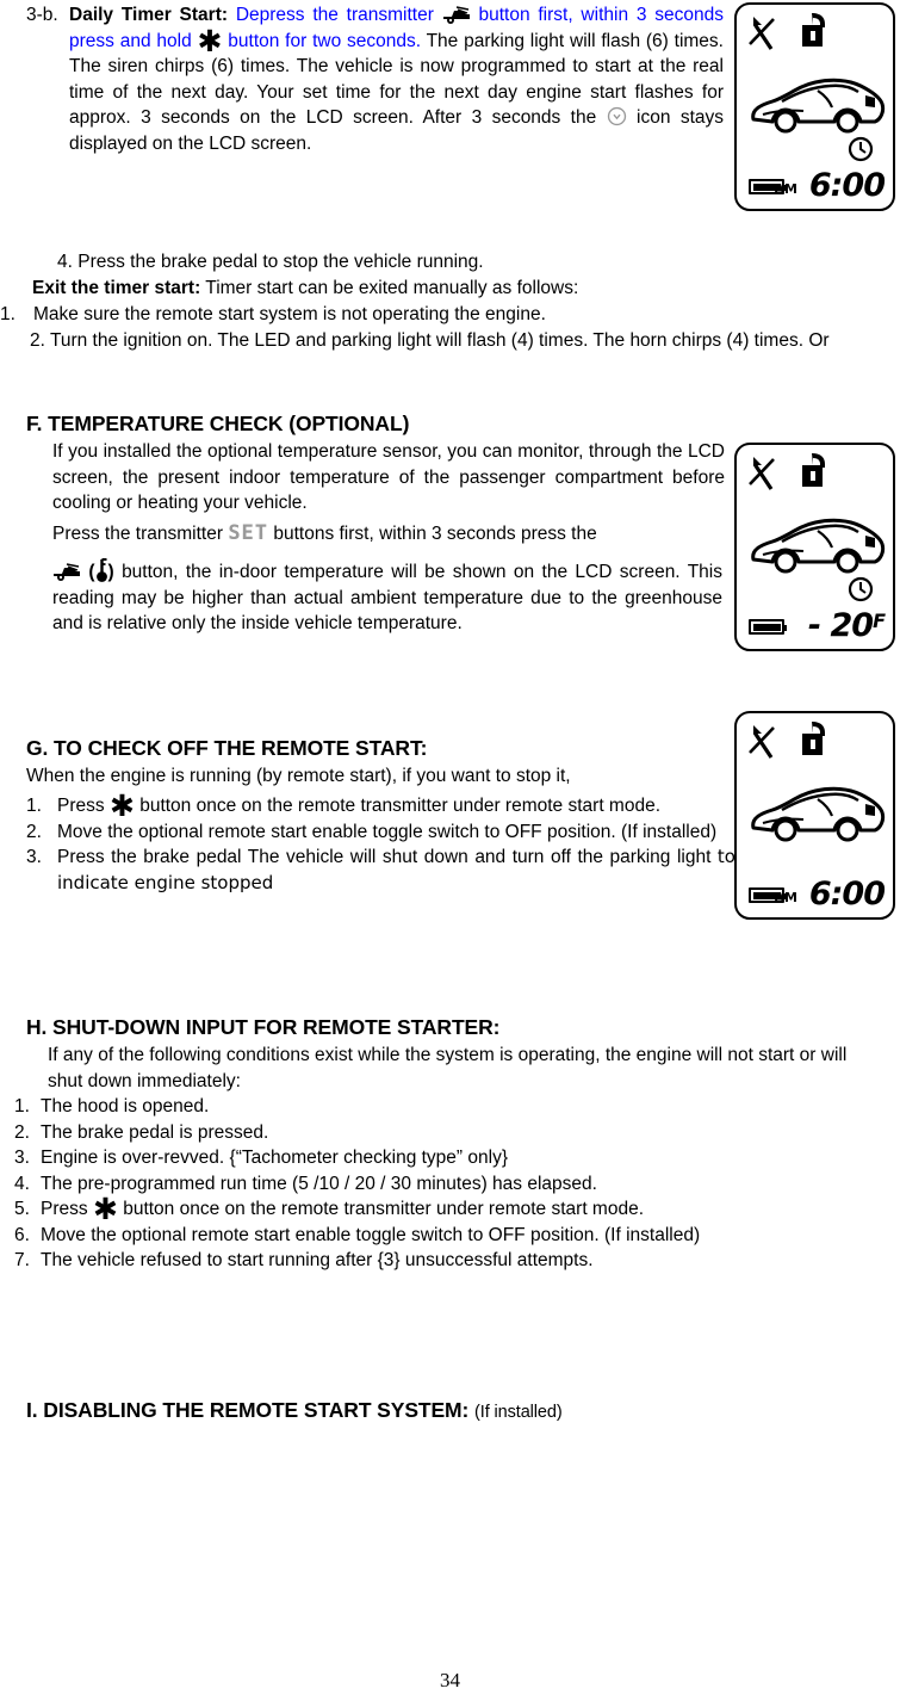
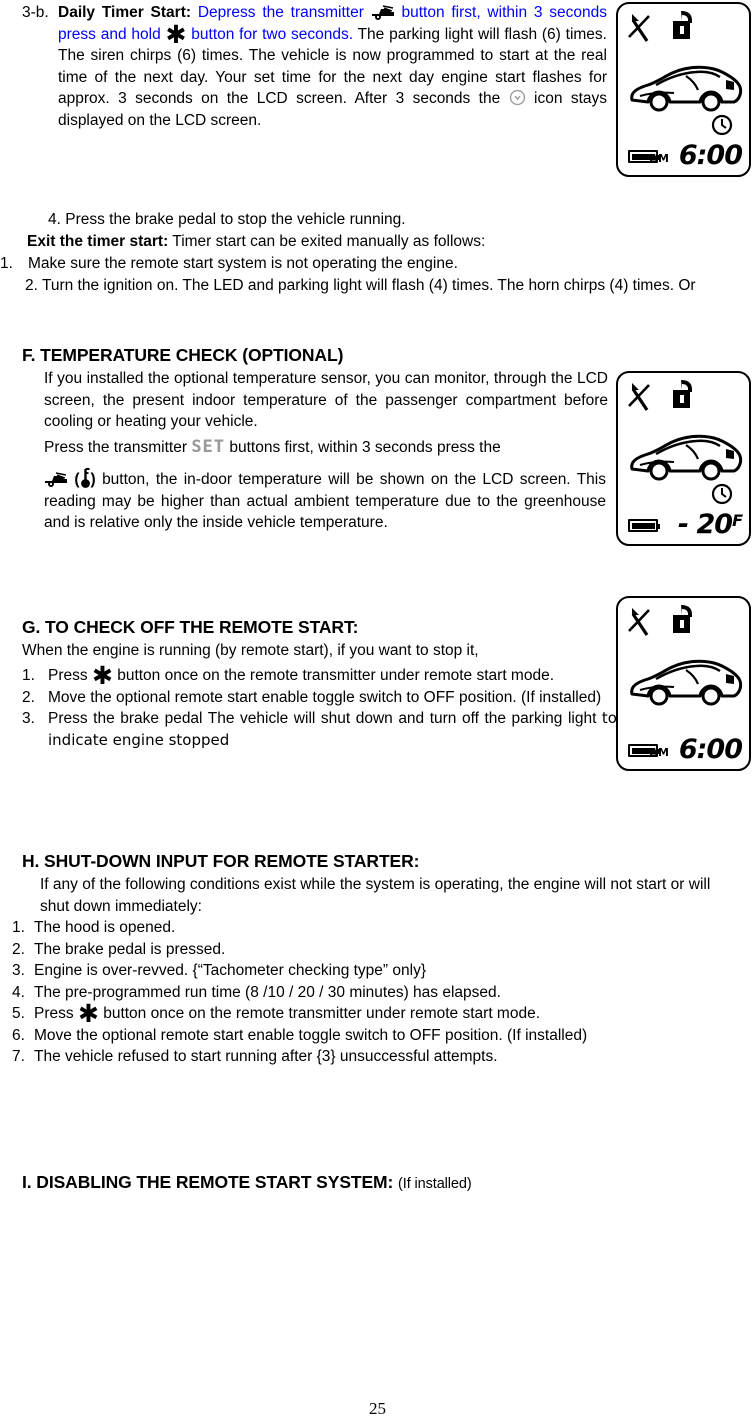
  AM
  6:00
  - 20F
  AM
  6:00
  3-b.
  Daily Timer Start: Depress the transmitter button first, within 3 seconds press and hold ✱ button for two seconds. The parking light will flash (6) times. The siren chirps (6) times. The vehicle is now programmed to start at the real time of the next day. Your set time for the next day engine start flashes for approx. 3 seconds on the LCD screen. After 3 seconds the icon stays displayed on the LCD screen.
  4. Press the brake pedal to stop the vehicle running.
  Exit the timer start: Timer start can be exited manually as follows:
  1.
  Make sure the remote start system is not operating the engine.
  2. Turn the ignition on. The LED and parking light will flash (4) times. The horn chirps (4) times. Or
  F. TEMPERATURE CHECK (OPTIONAL)
  If you installed the optional temperature sensor, you can monitor, through the LCD screen, the present indoor temperature of the passenger compartment before cooling or heating your vehicle.
  Press the transmitter SET buttons first, within 3 seconds press the
  ( ) button, the in-door temperature will be shown on the LCD screen. This reading may be higher than actual ambient temperature due to the greenhouse and is relative only the inside vehicle temperature.
  G. TO CHECK OFF THE REMOTE START:
  When the engine is running (by remote start), if you want to stop it,
  1.
  Press ✱ button once on the remote transmitter under remote start mode.
  2.
  Move the optional remote start enable toggle switch to OFF position. (If installed)
  3.
  Press the brake pedal The vehicle will shut down and turn off the parking light to indicate engine stopped
  H. SHUT-DOWN INPUT FOR REMOTE STARTER:
  If any of the following conditions exist while the system is operating, the engine will not start or will shut down immediately:
  1.
  The hood is opened.
  2.
  The brake pedal is pressed.
  3.
  Engine is over-revved. {“Tachometer checking type” only}
  4.
- The pre-programmed run time (5 /10 / 20 / 30 minutes) has elapsed.
+ The pre-programmed run time (8 /10 / 20 / 30 minutes) has elapsed.
  5.
  Press ✱ button once on the remote transmitter under remote start mode.
  6.
  Move the optional remote start enable toggle switch to OFF position. (If installed)
  7.
  The vehicle refused to start running after {3} unsuccessful attempts.
  I. DISABLING THE REMOTE START SYSTEM: (If installed)
- 34
+ 25
